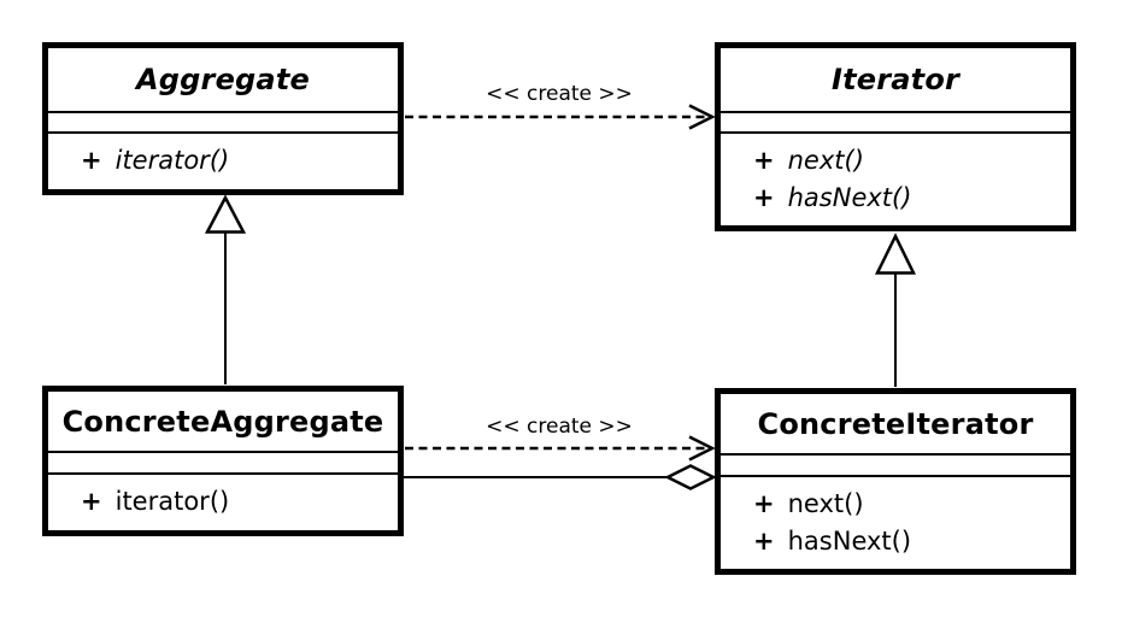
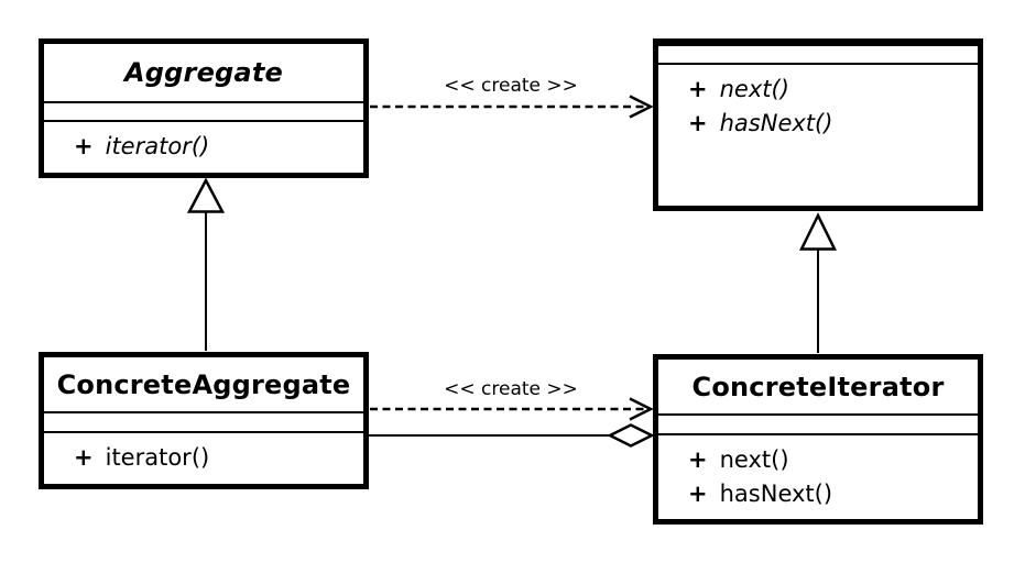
  << create >>
  << create >>
  Aggregate
  + iterator()
- Iterator
  + next()
  + hasNext()
  ConcreteAggregate
  + iterator()
  ConcreteIterator
  + next()
  + hasNext()
